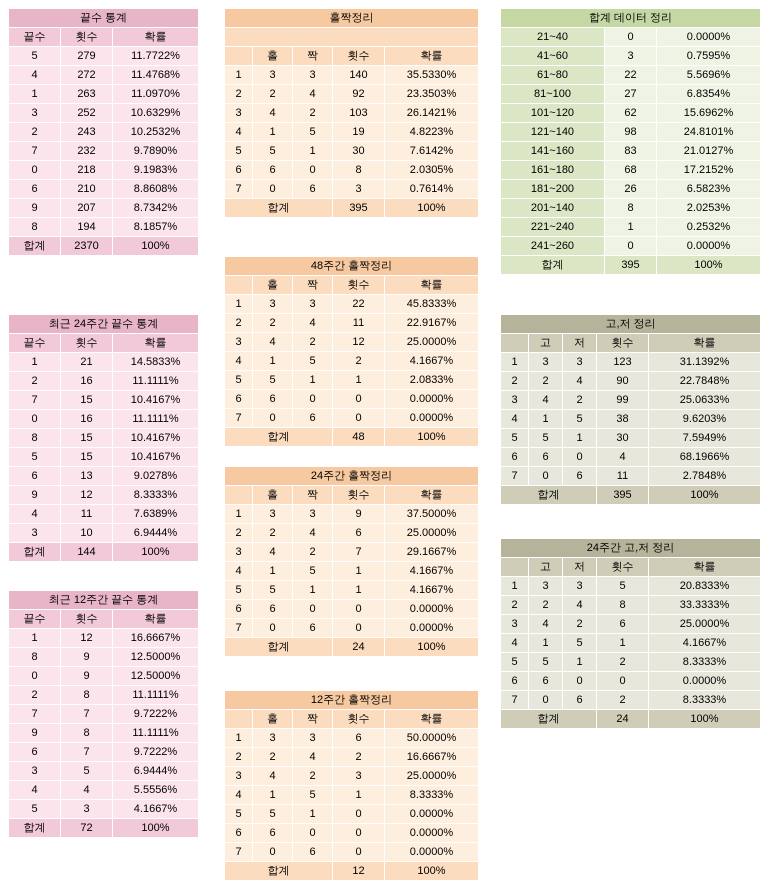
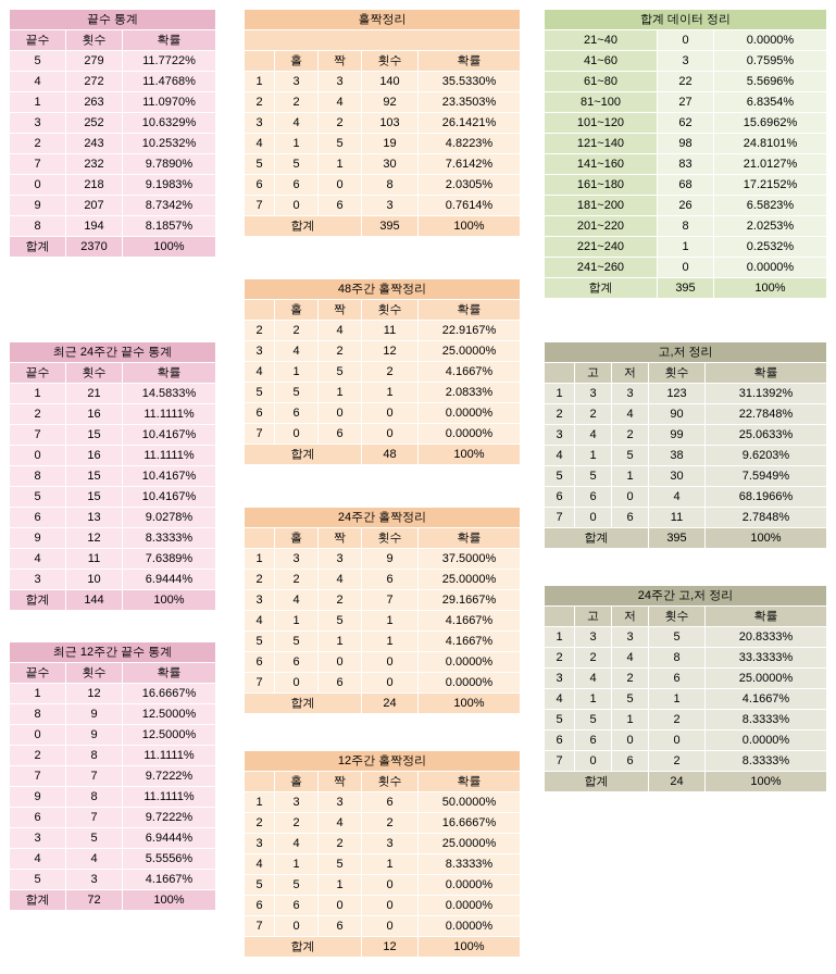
  끝수 통계
  끝수	횟수	확률
  5	279	11.7722%
  4	272	11.4768%
  1	263	11.0970%
  3	252	10.6329%
  2	243	10.2532%
  7	232	9.7890%
  0	218	9.1983%
- 6	210	8.8608%
  9	207	8.7342%
  8	194	8.1857%
  합계	2370	100%
  최근 24주간 끝수 통계
  끝수	횟수	확률
  1	21	14.5833%
  2	16	11.1111%
  7	15	10.4167%
  0	16	11.1111%
  8	15	10.4167%
  5	15	10.4167%
  6	13	9.0278%
  9	12	8.3333%
  4	11	7.6389%
  3	10	6.9444%
  합계	144	100%
  최근 12주간 끝수 통계
  끝수	횟수	확률
  1	12	16.6667%
  8	9	12.5000%
  0	9	12.5000%
  2	8	11.1111%
  7	7	9.7222%
  9	8	11.1111%
  6	7	9.7222%
  3	5	6.9444%
  4	4	5.5556%
  5	3	4.1667%
  합계	72	100%
  홀짝정리
  	홀	짝	횟수	확률
  1	3	3	140	35.5330%
  2	2	4	92	23.3503%
  3	4	2	103	26.1421%
  4	1	5	19	4.8223%
  5	5	1	30	7.6142%
  6	6	0	8	2.0305%
  7	0	6	3	0.7614%
  합계	395	100%
  48주간 홀짝정리
  	홀	짝	횟수	확률
- 1	3	3	22	45.8333%
  2	2	4	11	22.9167%
  3	4	2	12	25.0000%
  4	1	5	2	4.1667%
  5	5	1	1	2.0833%
  6	6	0	0	0.0000%
  7	0	6	0	0.0000%
  합계	48	100%
  24주간 홀짝정리
  	홀	짝	횟수	확률
  1	3	3	9	37.5000%
  2	2	4	6	25.0000%
  3	4	2	7	29.1667%
  4	1	5	1	4.1667%
  5	5	1	1	4.1667%
  6	6	0	0	0.0000%
  7	0	6	0	0.0000%
  합계	24	100%
  12주간 홀짝정리
  	홀	짝	횟수	확률
  1	3	3	6	50.0000%
  2	2	4	2	16.6667%
  3	4	2	3	25.0000%
  4	1	5	1	8.3333%
  5	5	1	0	0.0000%
  6	6	0	0	0.0000%
  7	0	6	0	0.0000%
  합계	12	100%
  합계 데이터 정리
  21~40	0	0.0000%
  41~60	3	0.7595%
  61~80	22	5.5696%
  81~100	27	6.8354%
  101~120	62	15.6962%
  121~140	98	24.8101%
  141~160	83	21.0127%
  161~180	68	17.2152%
  181~200	26	6.5823%
- 201~140	8	2.0253%
+ 201~220	8	2.0253%
  221~240	1	0.2532%
  241~260	0	0.0000%
  합계	395	100%
  고,저 정리
  	고	저	횟수	확률
  1	3	3	123	31.1392%
  2	2	4	90	22.7848%
  3	4	2	99	25.0633%
  4	1	5	38	9.6203%
  5	5	1	30	7.5949%
  6	6	0	4	68.1966%
  7	0	6	11	2.7848%
  합계	395	100%
  24주간 고,저 정리
  	고	저	횟수	확률
  1	3	3	5	20.8333%
  2	2	4	8	33.3333%
  3	4	2	6	25.0000%
  4	1	5	1	4.1667%
  5	5	1	2	8.3333%
  6	6	0	0	0.0000%
  7	0	6	2	8.3333%
  합계	24	100%
